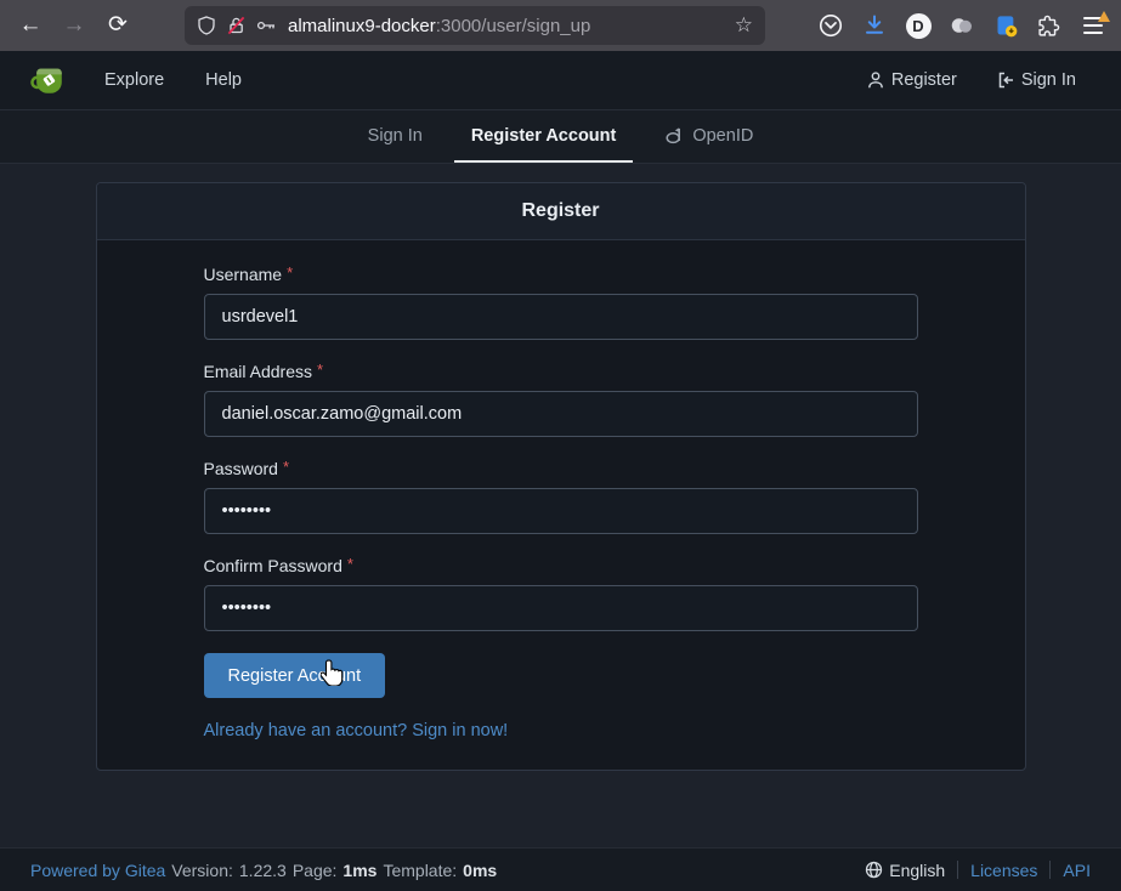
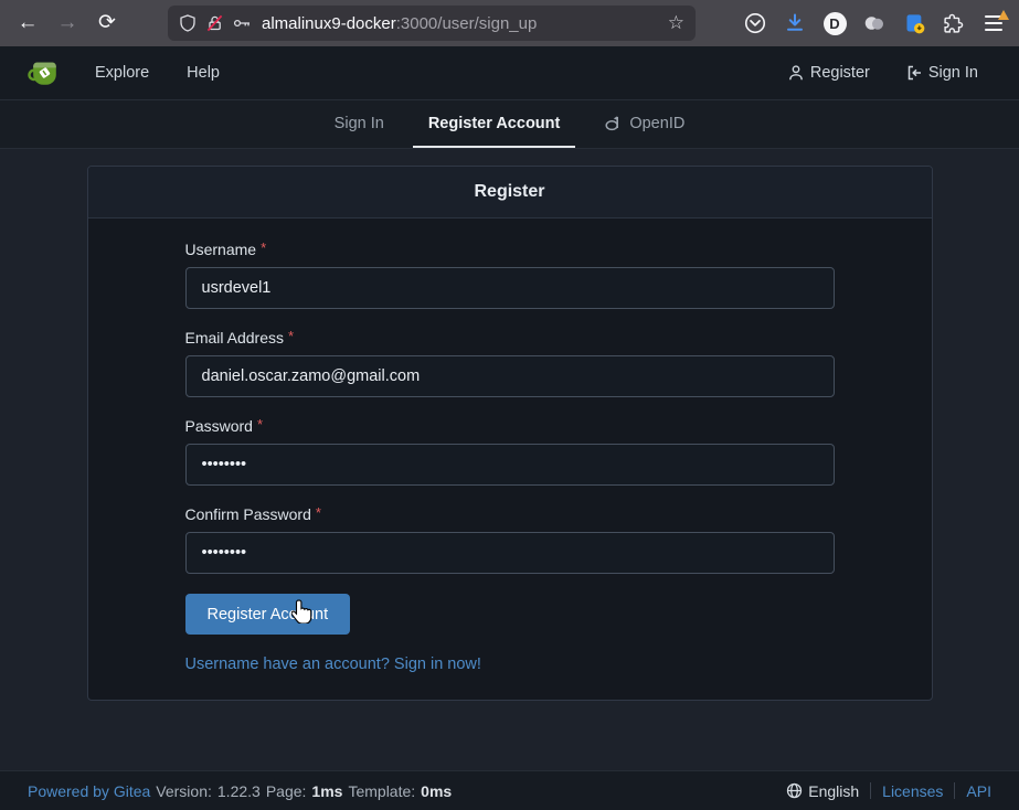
  ←
  →
  ⟳
  almalinux9-docker:3000/user/sign_up
  ☆
  D
  Explore
  Help
  Register
  Sign In
  Sign In
  Register Account
  OpenID
  Register
  Username *
  usrdevel1
  Email Address *
  daniel.oscar.zamo@gmail.com
  Password *
  ••••••••
  Confirm Password *
  ••••••••
  Register Acnt
- Already have an account? Sign in now!
+ Username have an account? Sign in now!
  Powered by Gitea
  Version:
  1.22.3
  Page:
  1ms
  Template:
  0ms
  English
  Licenses
  API
